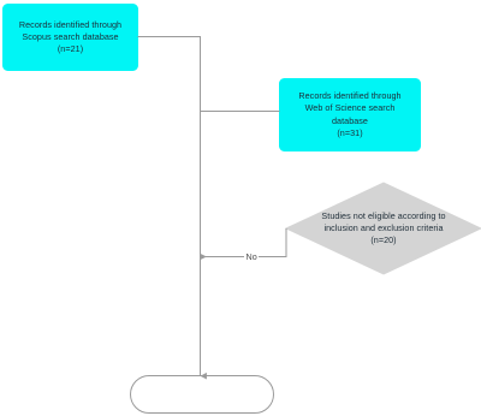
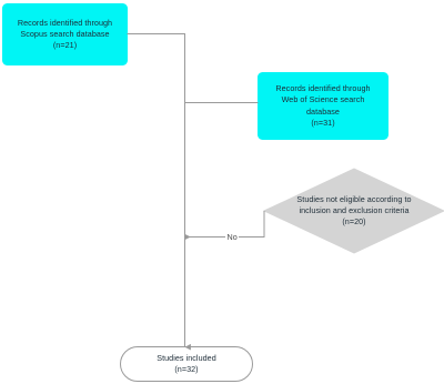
  Records identified through
  Scopus search database
  (n=21)
  Records identified through
  Web of Science search
  database
  (n=31)
  Studies not eligible according to
  inclusion and exclusion criteria
  (n=20)
+ Studies included
+ (n=32)
  No
